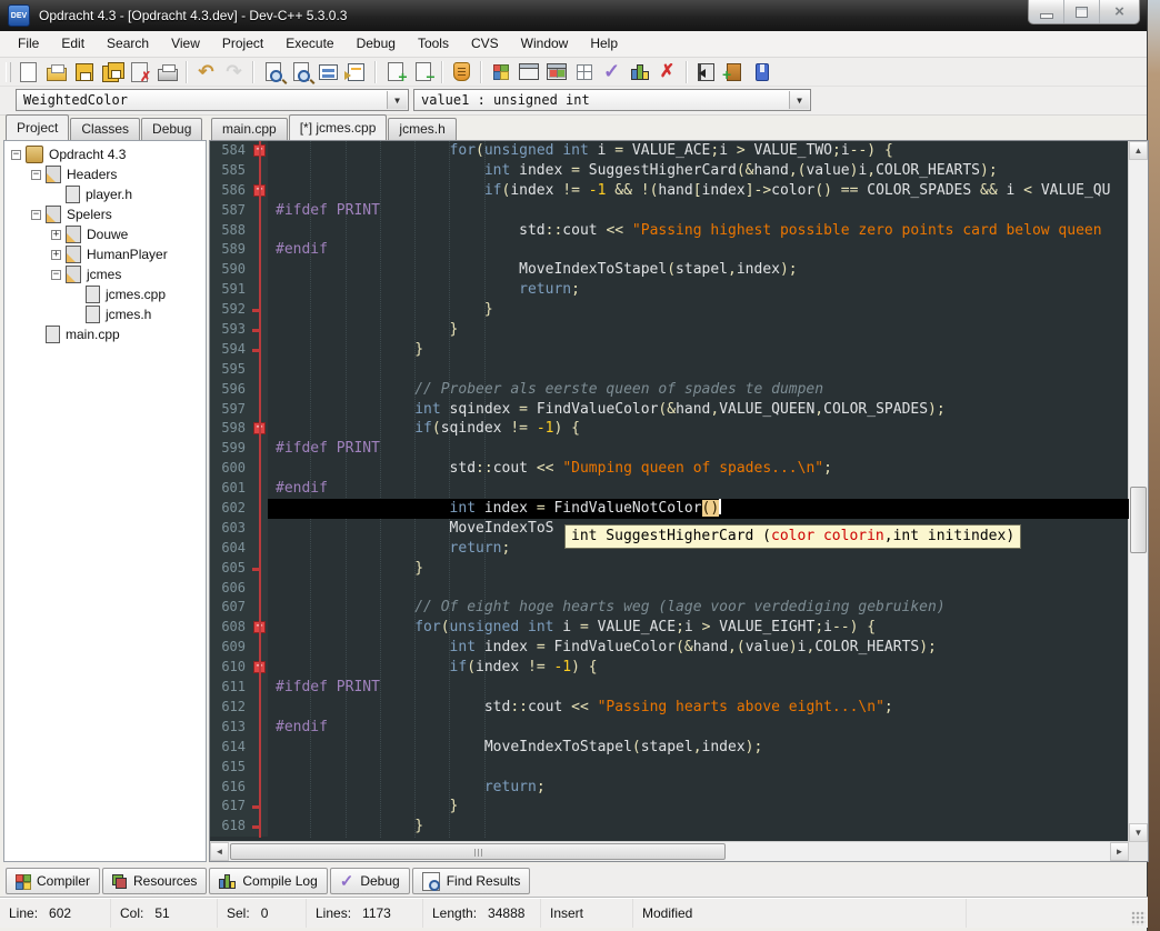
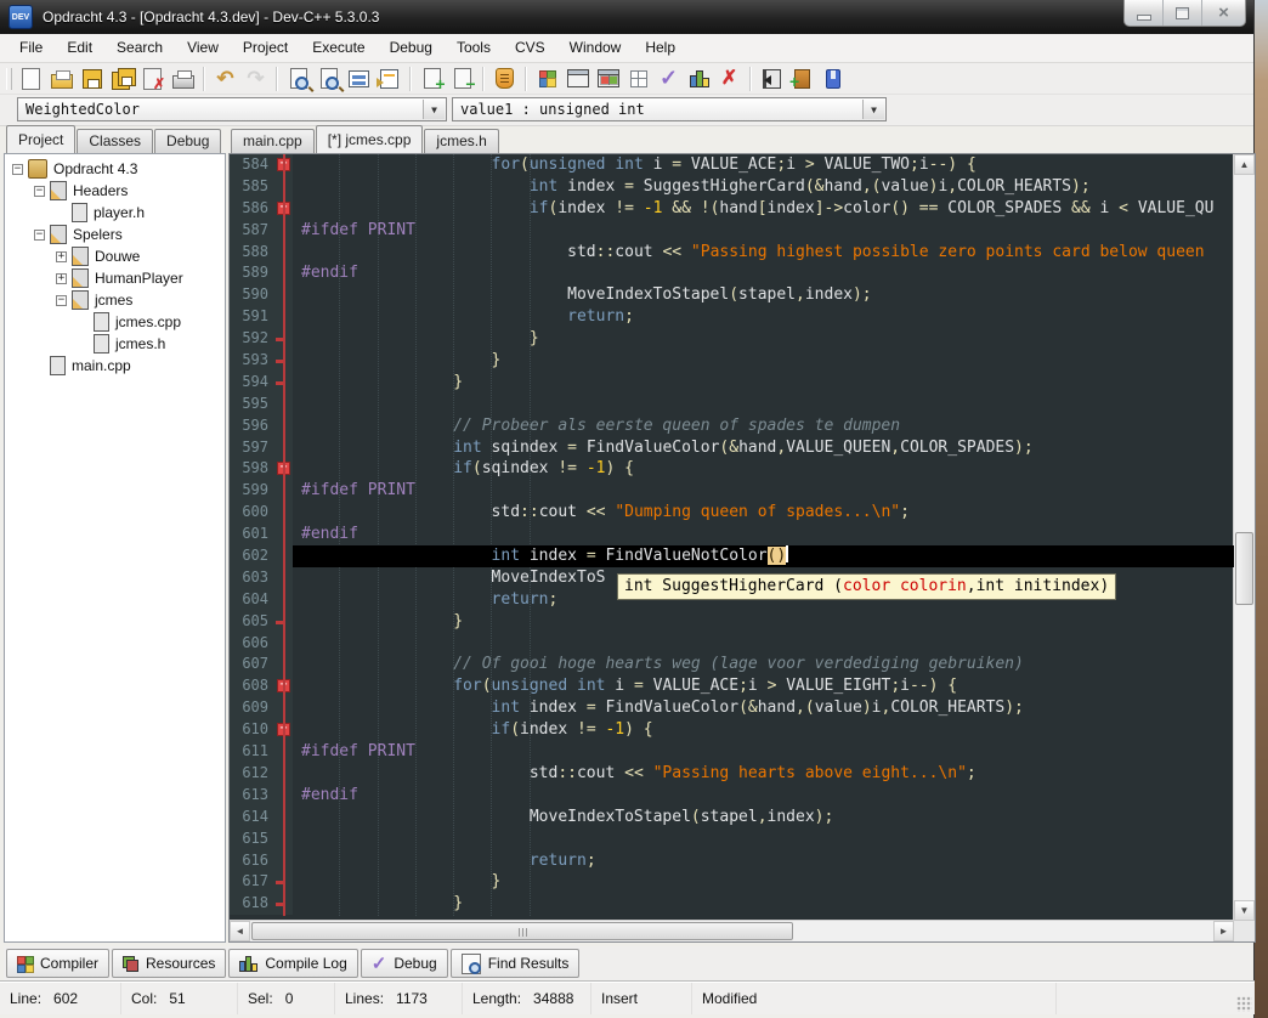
  Opdracht 4.3 - [Opdracht 4.3.dev] - Dev-C++ 5.3.0.3
  ×
  File
  Edit
  Search
  View
  Project
  Execute
  Debug
  Tools
  CVS
  Window
  Help
  ✗
  ↶
  ↷
  +
  −
  ✓
  ✗
  +
  WeightedColor
  ▼
  value1 : unsigned int
  ▼
  Project
  Classes
  Debug
  main.cpp
  [*] jcmes.cpp
  jcmes.h
  −
  Opdracht 4.3
  −
  Headers
  player.h
  −
  Spelers
  +
  Douwe
  +
  HumanPlayer
  −
  jcmes
  jcmes.cpp
  jcmes.h
  main.cpp
  584
  for(unsigned int i = VALUE_ACE;i > VALUE_TWO;i--) {
  585
  int index = SuggestHigherCard(&hand,(value)i,COLOR_HEARTS);
  586
  if(index != -1 && !(hand[index]->color() == COLOR_SPADES && i < VALUE_QU
  587
  #ifdef PRINT
  588
  std::cout << "Passing highest possible zero points card below queen
  589
  #endif
  590
  MoveIndexToStapel(stapel,index);
  591
  return;
  592
  }
  593
  }
  594
  }
  595
  596
  // Probeer als eerste queen of spades te dumpen
  597
  int sqindex = FindValueColor(&hand,VALUE_QUEEN,COLOR_SPADES);
  598
  if(sqindex != -1) {
  599
  #ifdef PRINT
  600
  std::cout << "Dumping queen of spades...\n";
  601
  #endif
  602
  int index = FindValueNotColor()
  603
  MoveIndexToS
  604
  return;
  605
  }
  606
  607
- // Of eight hoge hearts weg (lage voor verdediging gebruiken)
+ // Of gooi hoge hearts weg (lage voor verdediging gebruiken)
  608
  for(unsigned int i = VALUE_ACE;i > VALUE_EIGHT;i--) {
  609
  int index = FindValueColor(&hand,(value)i,COLOR_HEARTS);
  610
  if(index != -1) {
  611
  #ifdef PRINT
  612
  std::cout << "Passing hearts above eight...\n";
  613
  #endif
  614
  MoveIndexToStapel(stapel,index);
  615
  616
  return;
  617
  }
  618
  }
  int SuggestHigherCard (color colorin,int initindex)
  ▲
  ▼
  ◄
  ►
  Compiler
  Resources
  Compile Log
  ✓
  Debug
  Find Results
  Line:
  602
  Col:
  51
  Sel:
  0
  Lines:
  1173
  Length:
  34888
  Insert
  Modified
